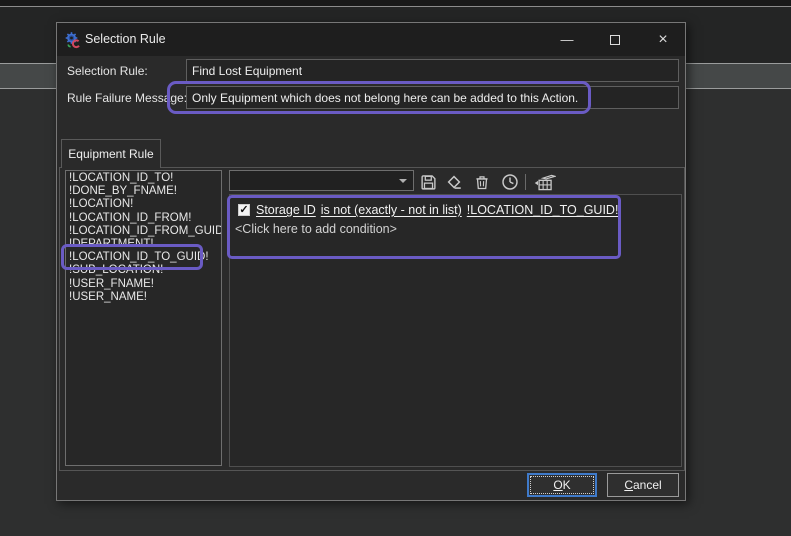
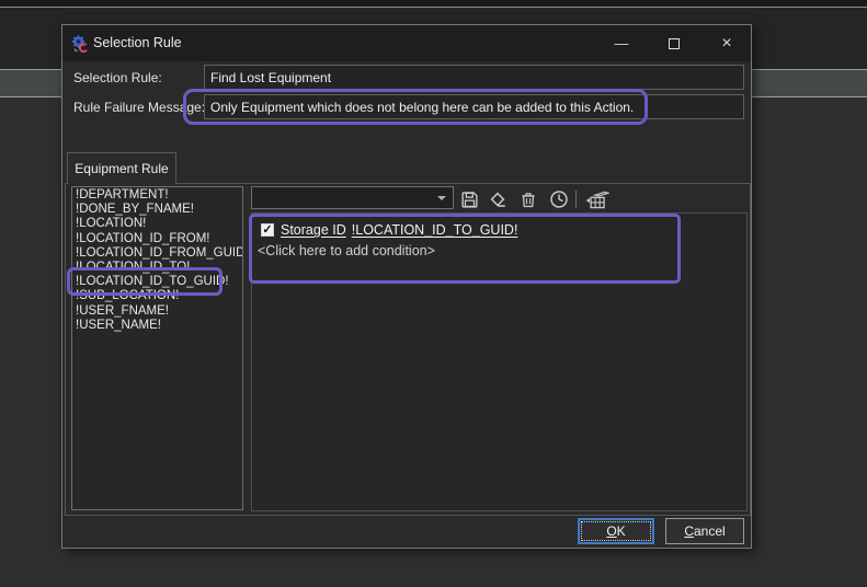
  Selection Rule
  —
  ×
  Selection Rule:
  Find Lost Equipment
  Rule Failure Message
  Only Equipment which does not belong here can be added to this Action.
  Equipment Rule
- !LOCATION_ID_TO!
+ !DEPARTMENT!
  !DONE_BY_FNAME!
  !LOCATION!
  !LOCATION_ID_FROM!
  !LOCATION_ID_FROM_GUID
- !DEPARTMENT!
+ !LOCATION_ID_TO!
  !LOCATION_ID_TO_GUID!
  !SUB_LOCATION!
  !USER_FNAME!
  !USER_NAME!
  ✓
  Storage ID
- is not (exactly - not in list)
  !LOCATION_ID_TO_GUID!
  <Click here to add condition>
  OK
  Cancel
